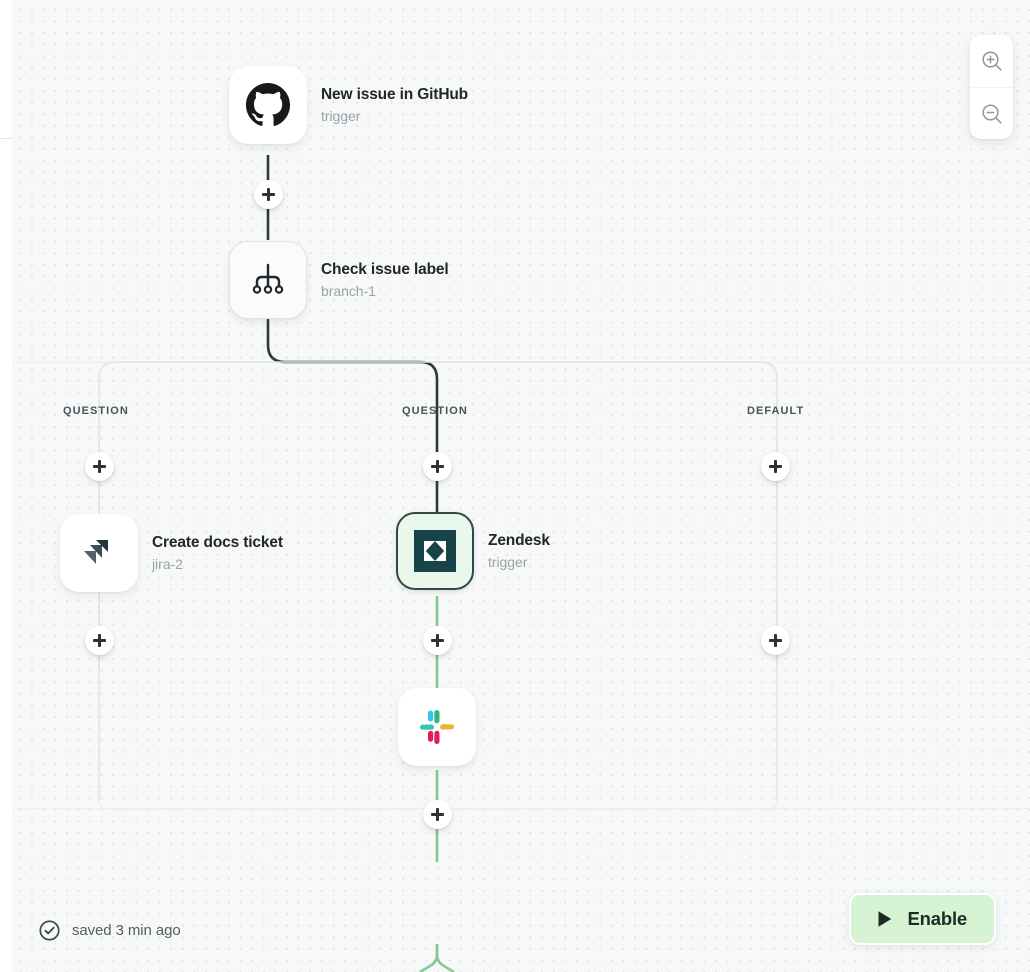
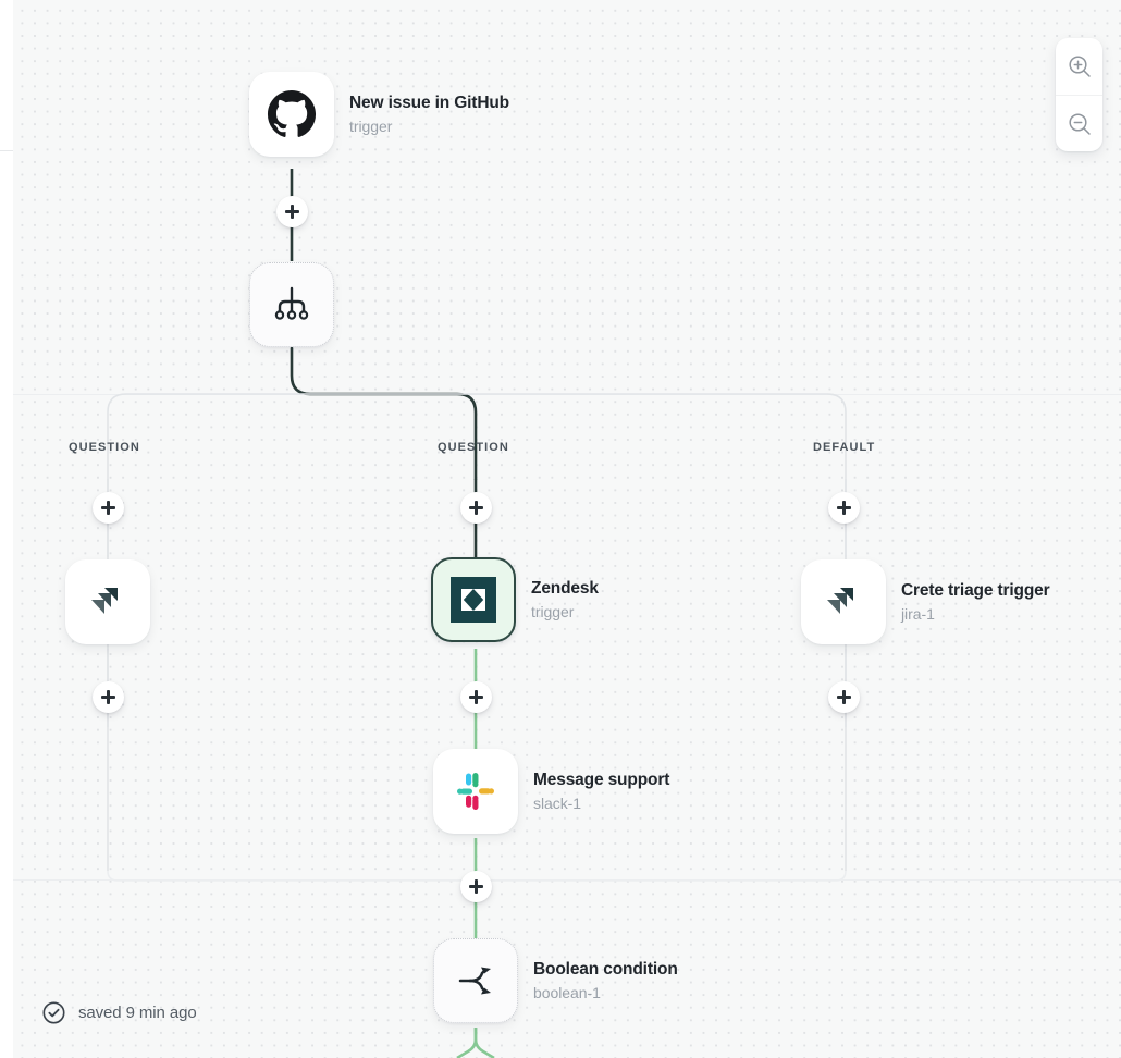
  New issue in GitHub
  trigger
- Check issue label
- branch-1
  QUESTION
  QUESTION
  DEFAULT
- Create docs ticket
- jira-2
  Zendesk
  trigger
+ Crete triage trigger
+ jira-1
+ Message support
+ slack-1
+ Boolean condition
+ boolean-1
- saved 3 min ago
+ saved 9 min ago
- Enable
